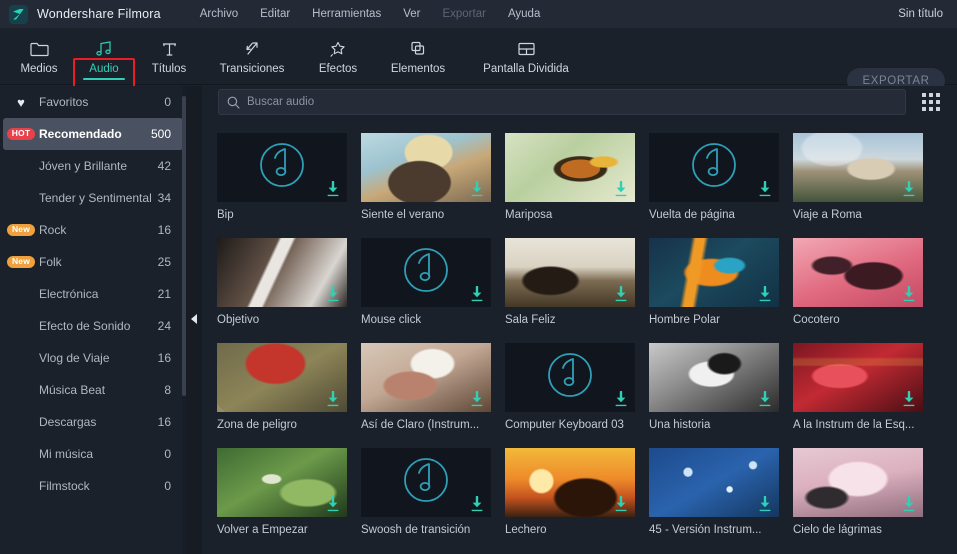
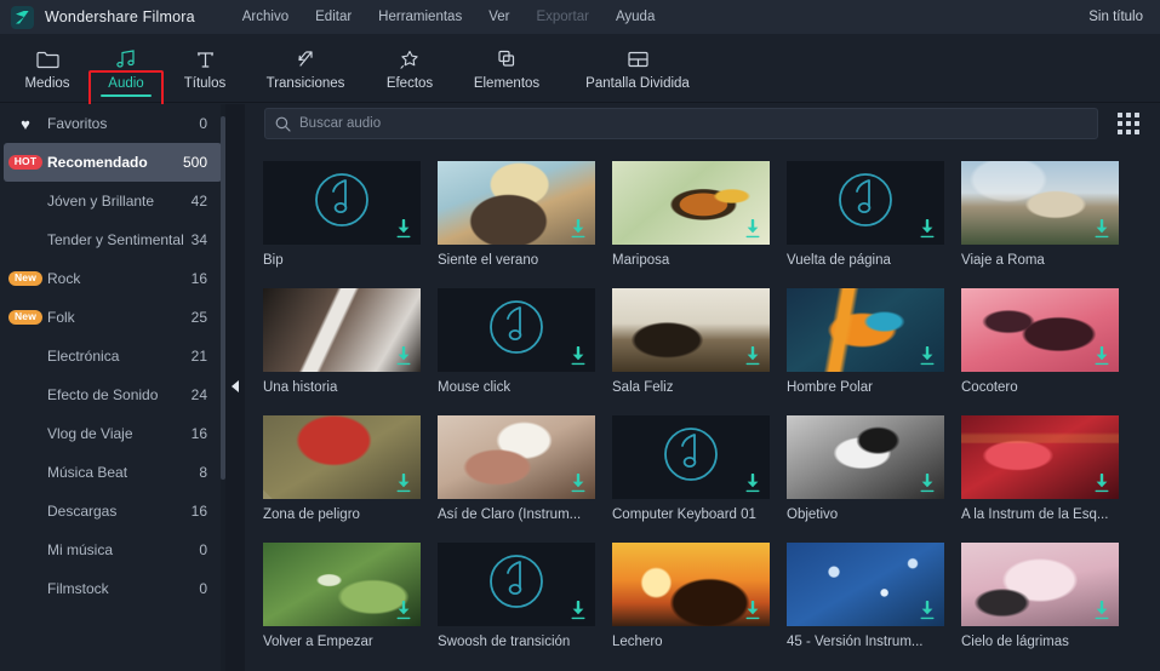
  Wondershare Filmora
  Archivo
  Editar
  Herramientas
  Ver
  Exportar
  Ayuda
  Sin título
  Medios
  Audio
  Títulos
  Transiciones
  Efectos
  Elementos
  Pantalla Dividida
- EXPORTAR
  ♥
  Favoritos
  0
  HOT
  Recomendado
  500
  Jóven y Brillante
  42
  Tender y Sentimental
  34
  New
  Rock
  16
  New
  Folk
  25
  Electrónica
  21
  Efecto de Sonido
  24
  Vlog de Viaje
  16
  Música Beat
  8
  Descargas
  16
  Mi música
  0
  Filmstock
  0
  Buscar audio
  Bip
  Siente el verano
  Mariposa
  Vuelta de página
  Viaje a Roma
- Objetivo
+ Una historia
  Mouse click
  Sala Feliz
  Hombre Polar
  Cocotero
  Zona de peligro
  Así de Claro (Instrum...
- Computer Keyboard 03
+ Computer Keyboard 01
- Una historia
+ Objetivo
  A la Instrum de la Esq...
  Volver a Empezar
  Swoosh de transición
  Lechero
  45 - Versión Instrum...
  Cielo de lágrimas
